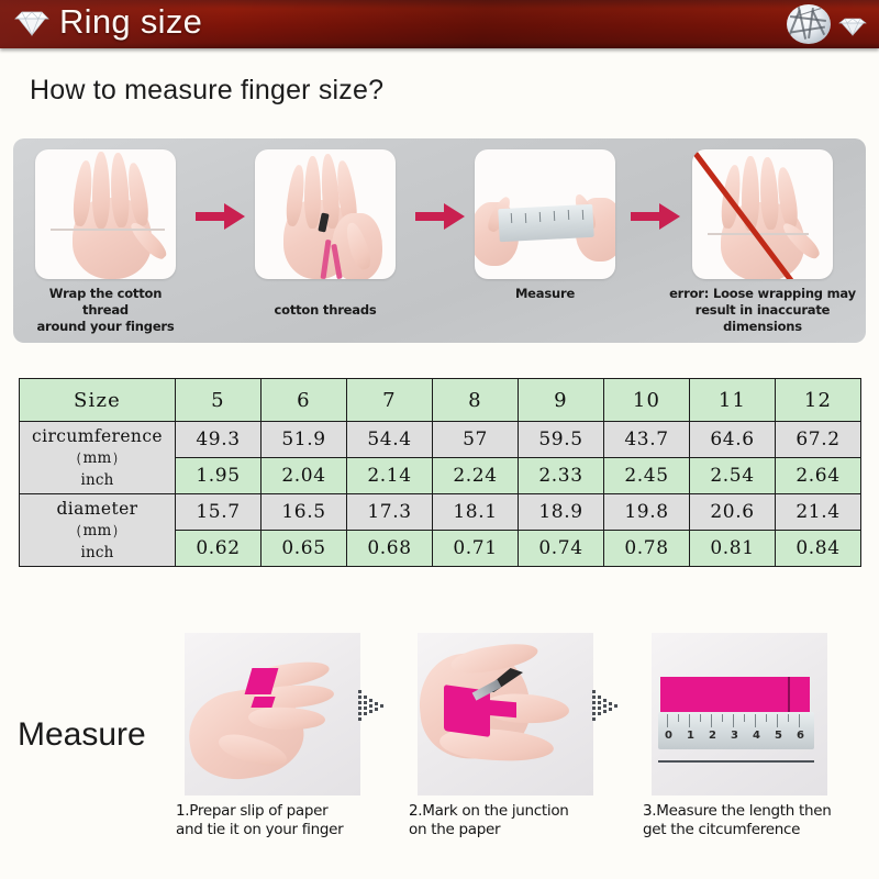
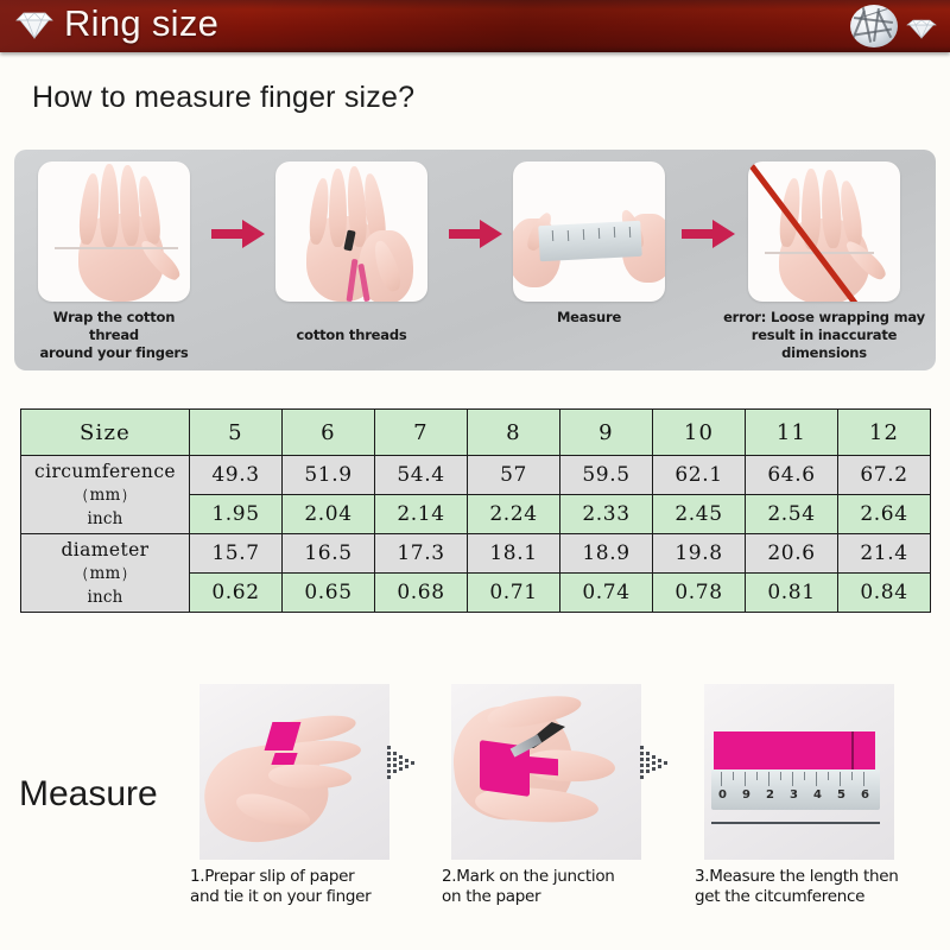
  Ring size
  How to measure finger size?
  Wrap the cotton thread
  around your fingers
  cotton threads
  Measure
  error: Loose wrapping may
  result in inaccurate dimensions
  Size	5	6	7	8	9	10	11	12
- circumference （mm） inch	49.3	51.9	54.4	57	59.5	43.7	64.6	67.2
+ circumference （mm） inch	49.3	51.9	54.4	57	59.5	62.1	64.6	67.2
  1.95	2.04	2.14	2.24	2.33	2.45	2.54	2.64
  diameter （mm） inch	15.7	16.5	17.3	18.1	18.9	19.8	20.6	21.4
  0.62	0.65	0.68	0.71	0.74	0.78	0.81	0.84
  Measure
  1.Prepar slip of paper
  and tie it on your finger
  2.Mark on the junction
  on the paper
  0
- 1
+ 9
  2
  3
  4
  5
  6
  3.Measure the length then
  get the citcumference
